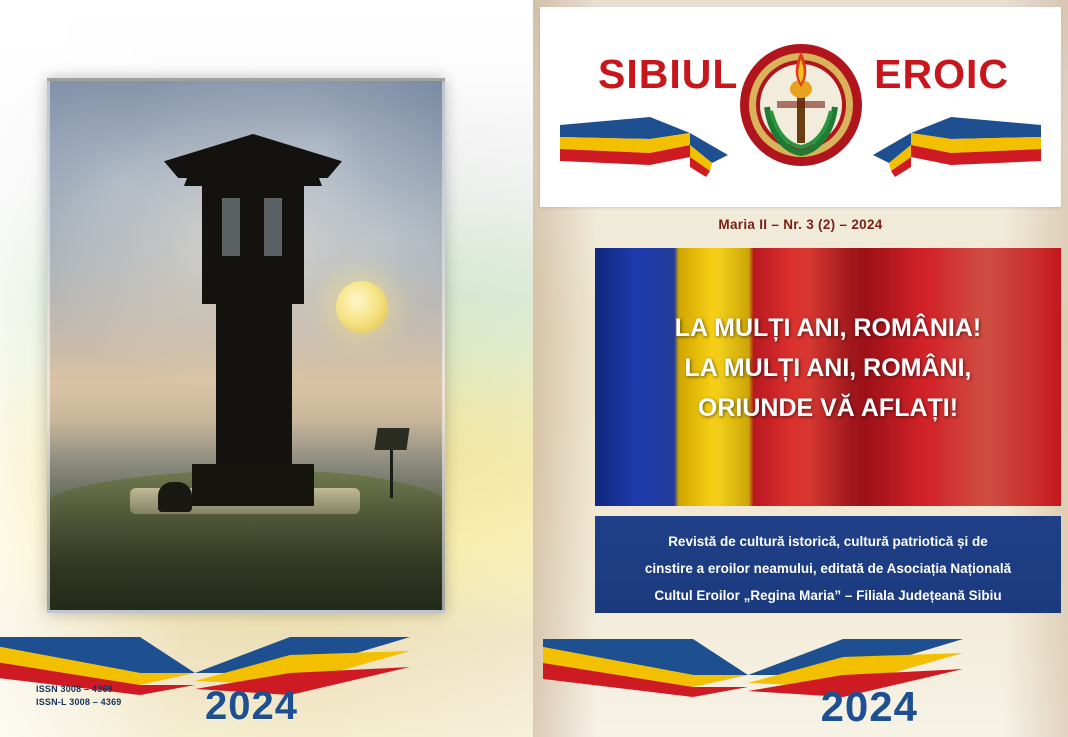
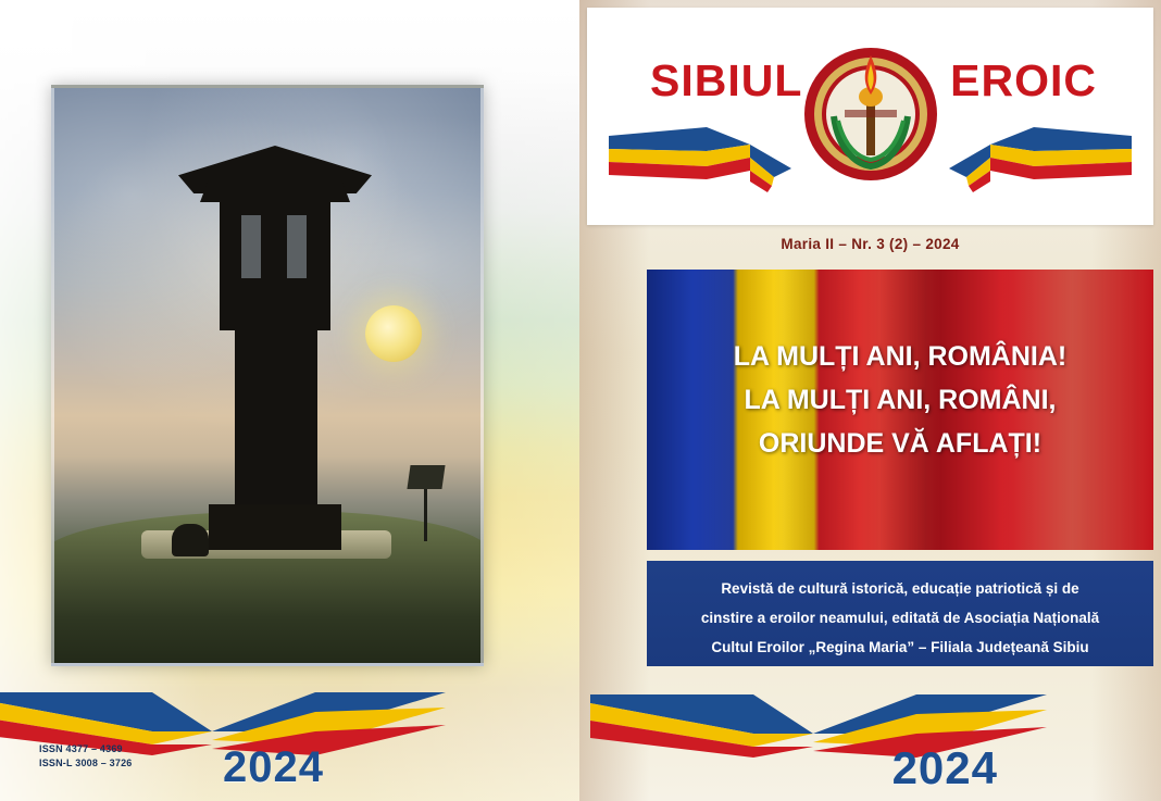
- ISSN 3008 – 4369
+ ISSN 4377 – 4369
- ISSN-L 3008 – 4369
+ ISSN-L 3008 – 3726
  2024
  SIBIUL
  EROIC
  Maria II – Nr. 3 (2) – 2024
  LA MULȚI ANI, ROMÂNIA!
  LA MULȚI ANI, ROMÂNI,
  ORIUNDE VĂ AFLAȚI!
- Revistă de cultură istorică, cultură patriotică și de
+ Revistă de cultură istorică, educație patriotică și de
  cinstire a eroilor neamului, editată de Asociația Națională
  Cultul Eroilor „Regina Maria” – Filiala Județeană Sibiu
  2024
